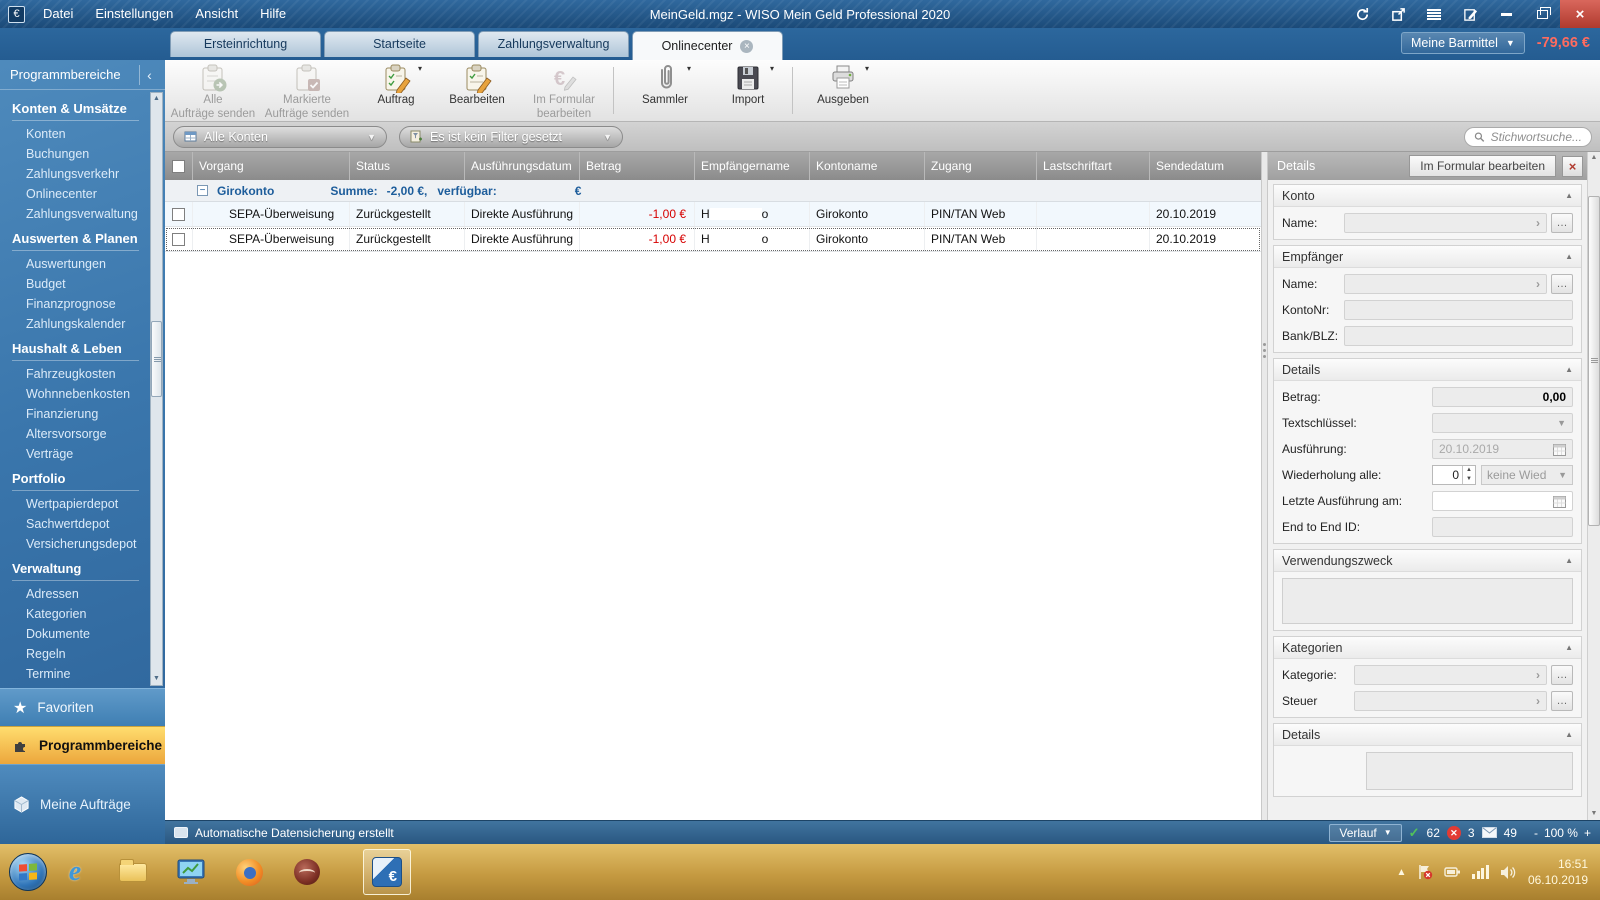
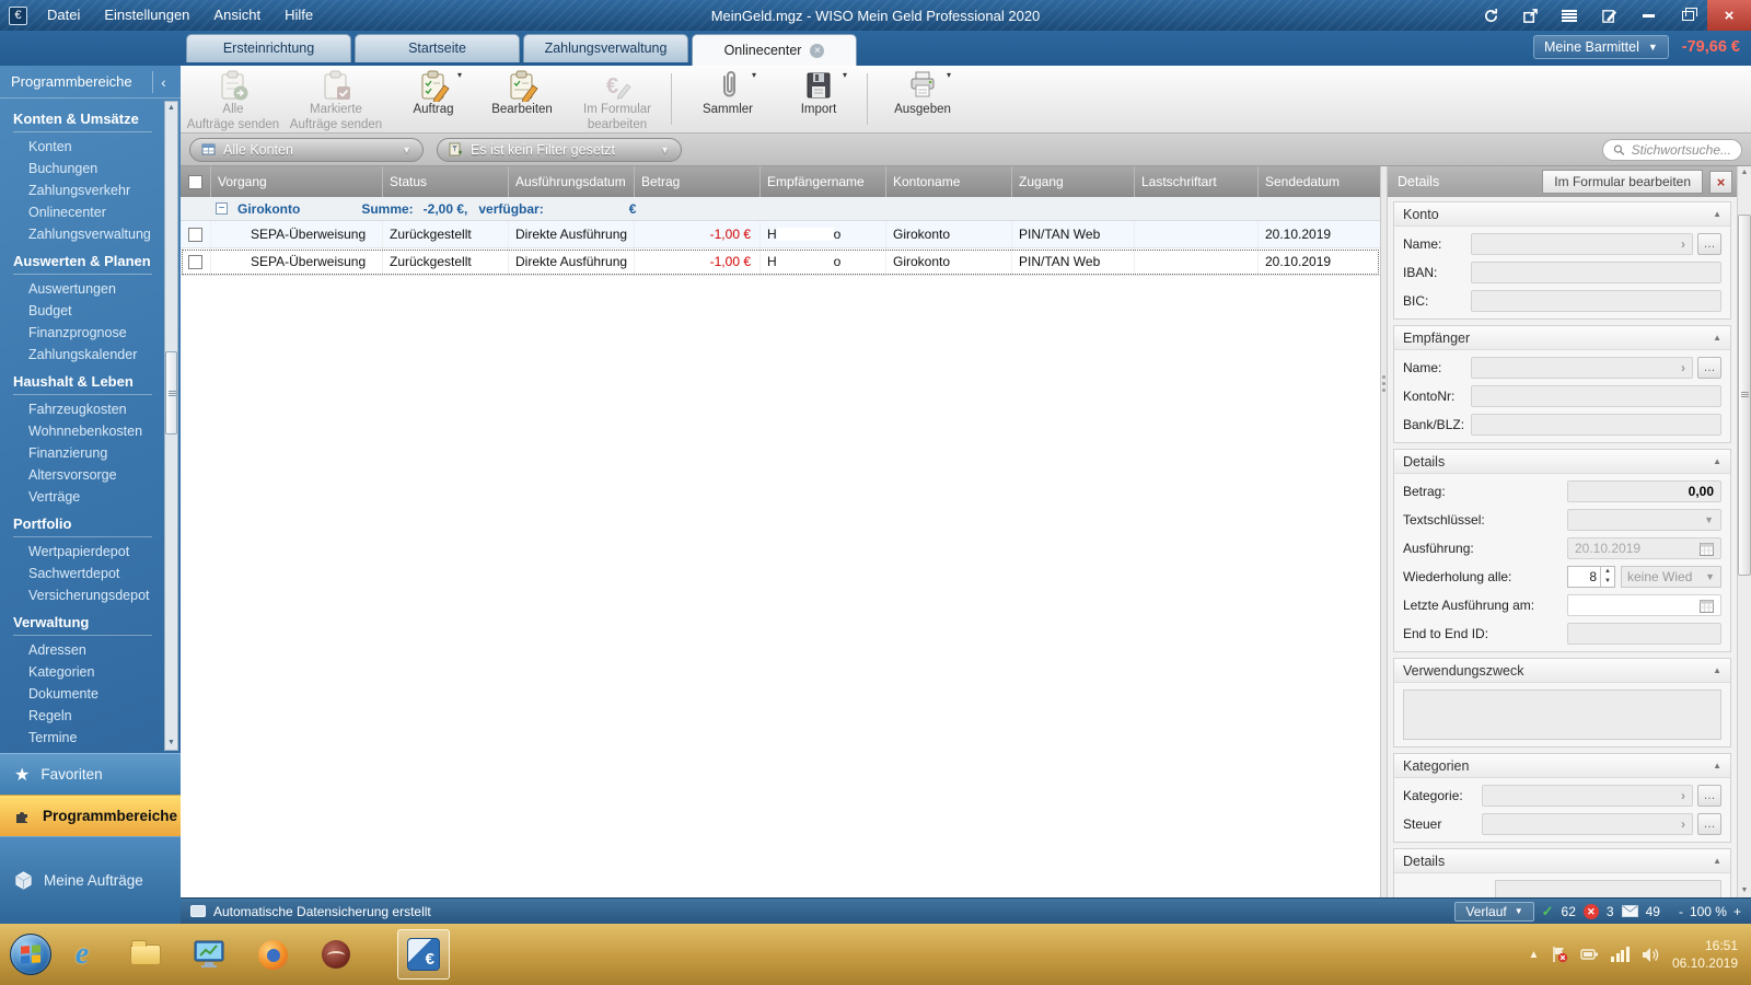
  €
  Datei
  Einstellungen
  Ansicht
  Hilfe
  MeinGeld.mgz - WISO Mein Geld Professional 2020
  ×
  Ersteinrichtung
  Startseite
  Zahlungsverwaltung
  Onlinecenter
  ×
  Meine Barmittel
  ▼
  -79,66 €
  Programmbereiche
  ‹
  Konten & Umsätze
  Konten
  Buchungen
  Zahlungsverkehr
  Onlinecenter
  Zahlungsverwaltung
  Auswerten & Planen
  Auswertungen
  Budget
  Finanzprognose
  Zahlungskalender
  Haushalt & Leben
  Fahrzeugkosten
  Wohnnebenkosten
  Finanzierung
  Altersvorsorge
  Verträge
  Portfolio
  Wertpapierdepot
  Sachwertdepot
  Versicherungsdepot
  Verwaltung
  Adressen
  Kategorien
  Dokumente
  Regeln
  Termine
  ★
  Favoriten
  Programmbereiche
  Meine Aufträge
  Alle
  Aufträge senden
  Markierte
  Aufträge senden
  ▾
  Auftrag
  Bearbeiten
  €
  Im Formular
  bearbeiten
  ▾
  Sammler
  ▾
  Import
  ▾
  Ausgeben
  Alle Konten
  ▼
  Es ist kein Filter gesetzt
  ▼
  Stichwortsuche...
  Vorgang
  Status
  Ausführungsdatum
  Betrag
  Empfängername
  Kontoname
  Zugang
  Lastschriftart
  Sendedatum
  −
  Girokonto
  Summe:
  -2,00 €,
  verfügbar:
  €
  SEPA-Überweisung
  Zurückgestellt
  Direkte Ausführung
  -1,00 €
  H
  o
  Girokonto
  PIN/TAN Web
  20.10.2019
  SEPA-Überweisung
  Zurückgestellt
  Direkte Ausführung
  -1,00 €
  H
  o
  Girokonto
  PIN/TAN Web
  20.10.2019
  Details
  Im Formular bearbeiten
  ×
  Konto
  ▲
  Name:
  ›
  …
+ IBAN:
+ BIC:
  Empfänger
  ▲
  Name:
  ›
  …
  KontoNr:
  Bank/BLZ:
  Details
  ▲
  Betrag:
  0,00
  Textschlüssel:
  ▼
  Ausführung:
  20.10.2019
  Wiederholung alle:
- 0
+ 8
  keine Wied
  ▼
  Letzte Ausführung am:
  End to End ID:
  Verwendungszweck
  ▲
  Kategorien
  ▲
  Kategorie:
  ›
  …
  Steuer
  ›
  …
  Details
  ▲
  Automatische Datensicherung erstellt
  Verlauf
  ▼
  ✓
  62
  ✕
  3
  49
  -
  100 %
  +
  e
  €
  ▲
  16:51
  06.10.2019
